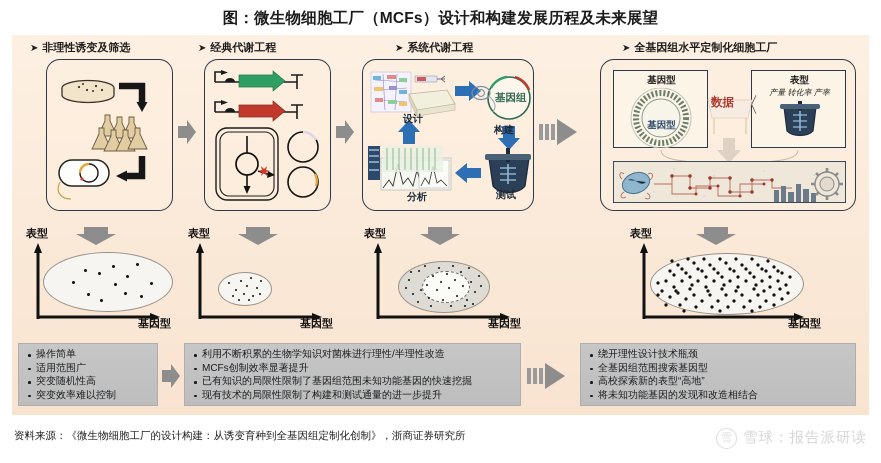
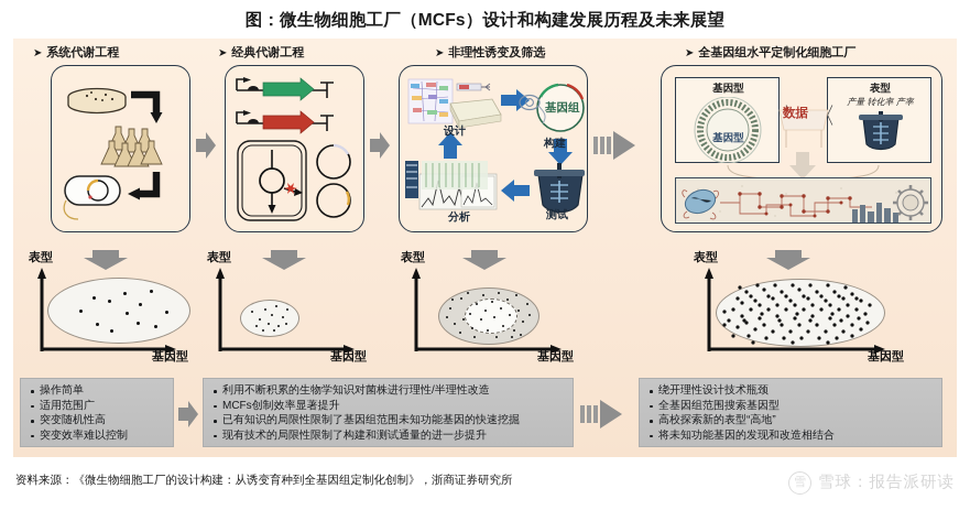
  图：微生物细胞工厂（MCFs）设计和构建发展历程及未来展望
- ➤ 非理性诱变及筛选
+ ➤ 系统代谢工程
  ➤ 经典代谢工程
- ➤ 系统代谢工程
+ ➤ 非理性诱变及筛选
  ➤ 全基因组水平定制化细胞工厂
  设计
  构建
  测试
  分析
  基因组
  基因型
  基因型
  表型
  产量 转化率 产率
  数据
  表型
  基因型
  表型
  基因型
  表型
  基因型
  表型
  基因型
  操作简单
  适用范围广
  突变随机性高
  突变效率难以控制
  利用不断积累的生物学知识对菌株进行理性/半理性改造
  MCFs创制效率显著提升
  已有知识的局限性限制了基因组范围未知功能基因的快速挖掘
  现有技术的局限性限制了构建和测试通量的进一步提升
  绕开理性设计技术瓶颈
  全基因组范围搜索基因型
  高校探索新的表型“高地”
  将未知功能基因的发现和改造相结合
  资料来源：《微生物细胞工厂的设计构建：从诱变育种到全基因组定制化创制》，浙商证券研究所
  雪
  雪球：报告派研读
